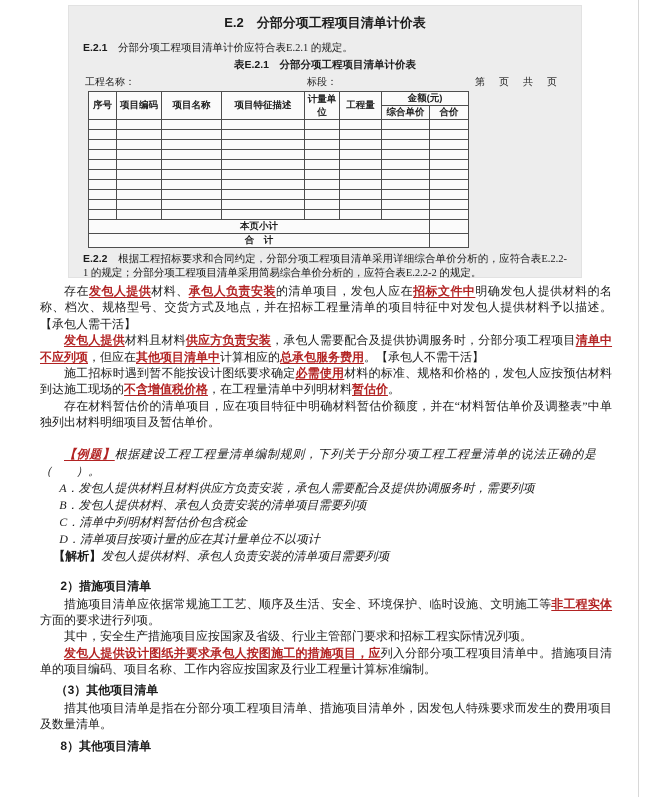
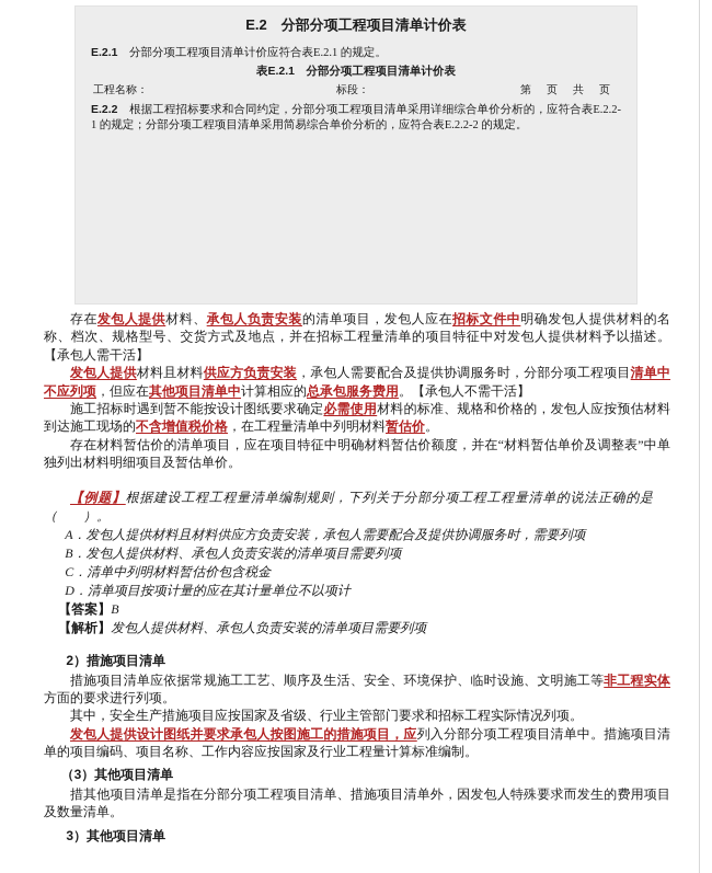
  E.2 分部分项工程项目清单计价表
  E.2.1 分部分项工程项目清单计价应符合表E.2.1 的规定。
  表E.2.1 分部分项工程项目清单计价表
  工程名称：
  标段：
  第 页 共 页
- 序号	项目编码	项目名称	项目特征描述	计量单位	工程量	金额(元)
- 综合单价	合价
- 本页小计
- 合 计
  E.2.2 根据工程招标要求和合同约定，分部分项工程项目清单采用详细综合单价分析的，应符合表E.2.2-1 的规定；分部分项工程项目清单采用简易综合单价分析的，应符合表E.2.2-2 的规定。
  存在发包人提供材料、承包人负责安装的清单项目，发包人应在招标文件中明确发包人提供材料的名称、档次、规格型号、交货方式及地点，并在招标工程量清单的项目特征中对发包人提供材料予以描述。【承包人需干活】
  发包人提供材料且材料供应方负责安装，承包人需要配合及提供协调服务时，分部分项工程项目清单中不应列项，但应在其他项目清单中计算相应的总承包服务费用。【承包人不需干活】
  施工招标时遇到暂不能按设计图纸要求确定必需使用材料的标准、规格和价格的，发包人应按预估材料到达施工现场的不含增值税价格，在工程量清单中列明材料暂估价。
  存在材料暂估价的清单项目，应在项目特征中明确材料暂估价额度，并在“材料暂估单价及调整表”中单独列出材料明细项目及暂估单价。
  【例题】根据建设工程工程量清单编制规则，下列关于分部分项工程工程量清单的说法正确的是（ ）。
  A．发包人提供材料且材料供应方负责安装，承包人需要配合及提供协调服务时，需要列项
  B．发包人提供材料、承包人负责安装的清单项目需要列项
  C．清单中列明材料暂估价包含税金
  D．清单项目按项计量的应在其计量单位不以项计
+ 【答案】B
  【解析】发包人提供材料、承包人负责安装的清单项目需要列项
  2）措施项目清单
  措施项目清单应依据常规施工工艺、顺序及生活、安全、环境保护、临时设施、文明施工等非工程实体方面的要求进行列项。
  其中，安全生产措施项目应按国家及省级、行业主管部门要求和招标工程实际情况列项。
  发包人提供设计图纸并要求承包人按图施工的措施项目，应列入分部分项工程项目清单中。措施项目清单的项目编码、项目名称、工作内容应按国家及行业工程量计算标准编制。
  （3）其他项目清单
  措其他项目清单是指在分部分项工程项目清单、措施项目清单外，因发包人特殊要求而发生的费用项目及数量清单。
- 8）其他项目清单
+ 3）其他项目清单
